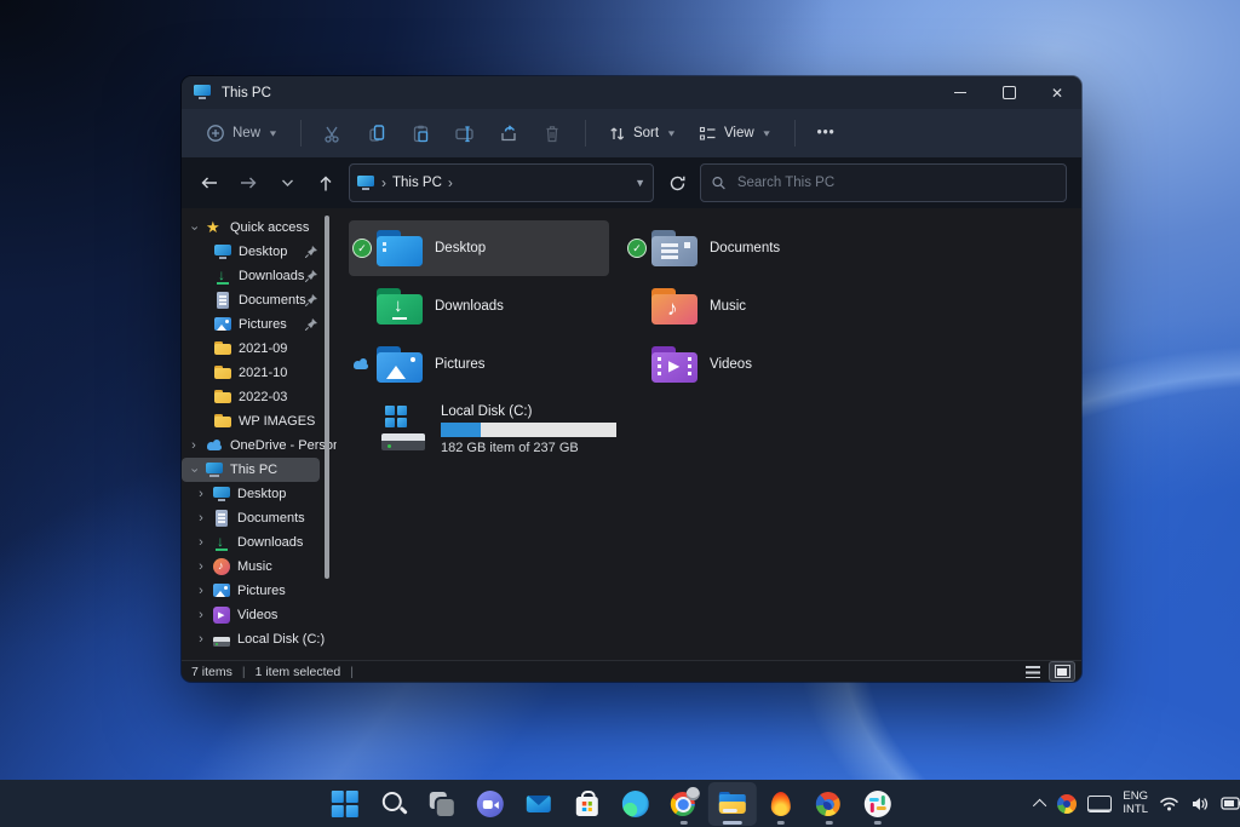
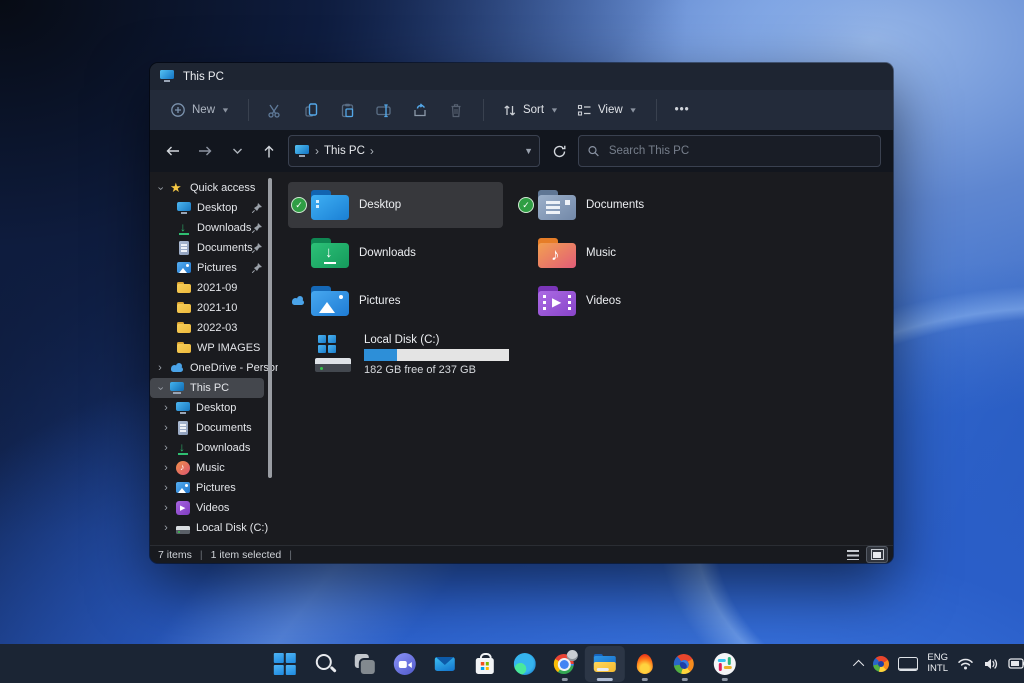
  This PC
- ✕
  New
  ▼
  Sort
  ▼
  View
  ▼
  •••
  ›
  This PC
  ›
  ▼
  Search This PC
  Quick access
  Desktop
  Downloads
  Documents
  Pictures
  2021-09
  2021-10
  2022-03
  WP IMAGES
  ›
  OneDrive - Pers
  This PC
  ›
  Desktop
  ›
  Documents
  ›
  Downloads
  ›
  Music
  ›
  Pictures
  ›
  Videos
  ›
  Local Disk (C:)
  ✓
  Desktop
  ✓
  Documents
  Downloads
  Music
  Pictures
  Videos
  Local Disk (C:)
- 182 GB item of 237 GB
+ 182 GB free of 237 GB
  7 items
  |
  1 item selected
  |
  ENG
  INTL
